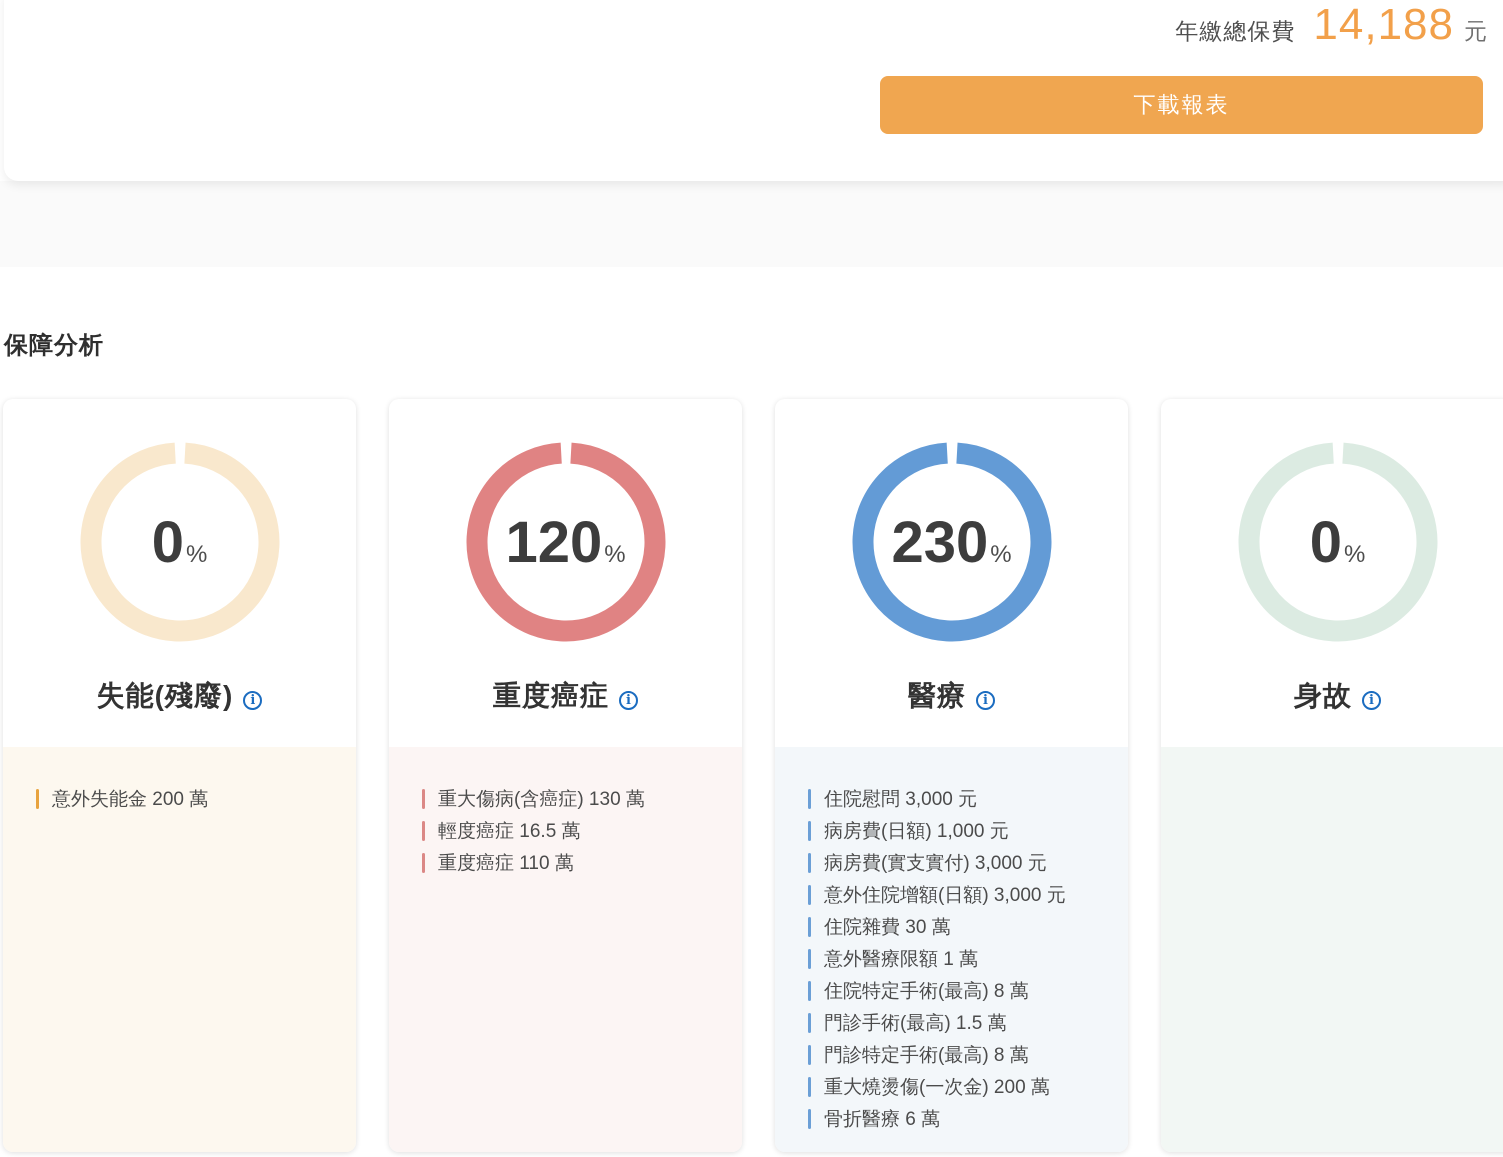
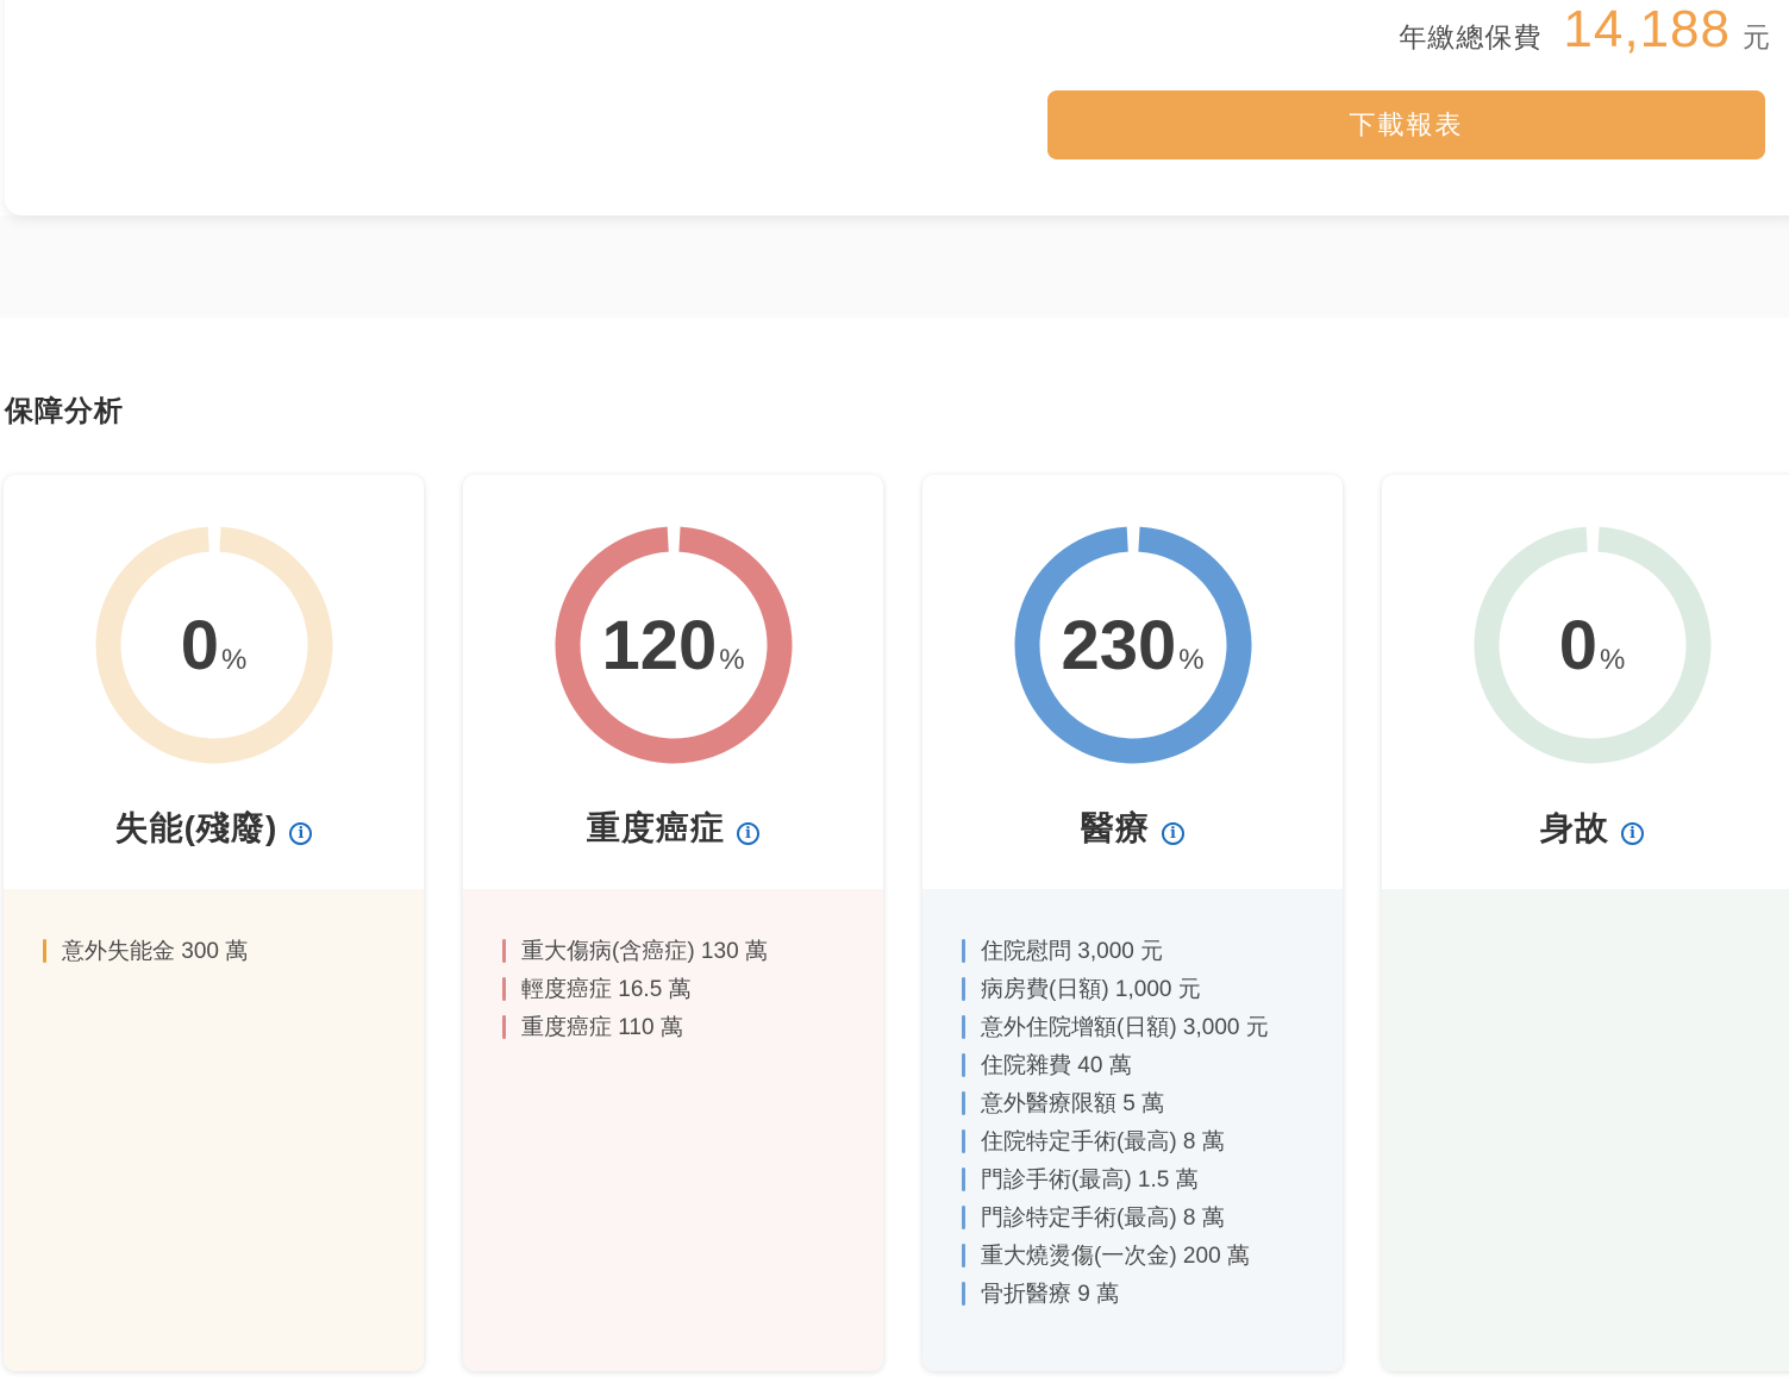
  年繳總保費
  14,188
  元
  下載報表
  保障分析
  0
  %
  失能(殘廢)
  i
- 意外失能金 200 萬
+ 意外失能金 300 萬
  120
  %
  重度癌症
  i
  重大傷病(含癌症) 130 萬
  輕度癌症 16.5 萬
  重度癌症 110 萬
  230
  %
  醫療
  i
  住院慰問 3,000 元
  病房費(日額) 1,000 元
- 病房費(實支實付) 3,000 元
  意外住院增額(日額) 3,000 元
- 住院雜費 30 萬
+ 住院雜費 40 萬
- 意外醫療限額 1 萬
+ 意外醫療限額 5 萬
  住院特定手術(最高) 8 萬
  門診手術(最高) 1.5 萬
  門診特定手術(最高) 8 萬
  重大燒燙傷(一次金) 200 萬
- 骨折醫療 6 萬
+ 骨折醫療 9 萬
  0
  %
  身故
  i
